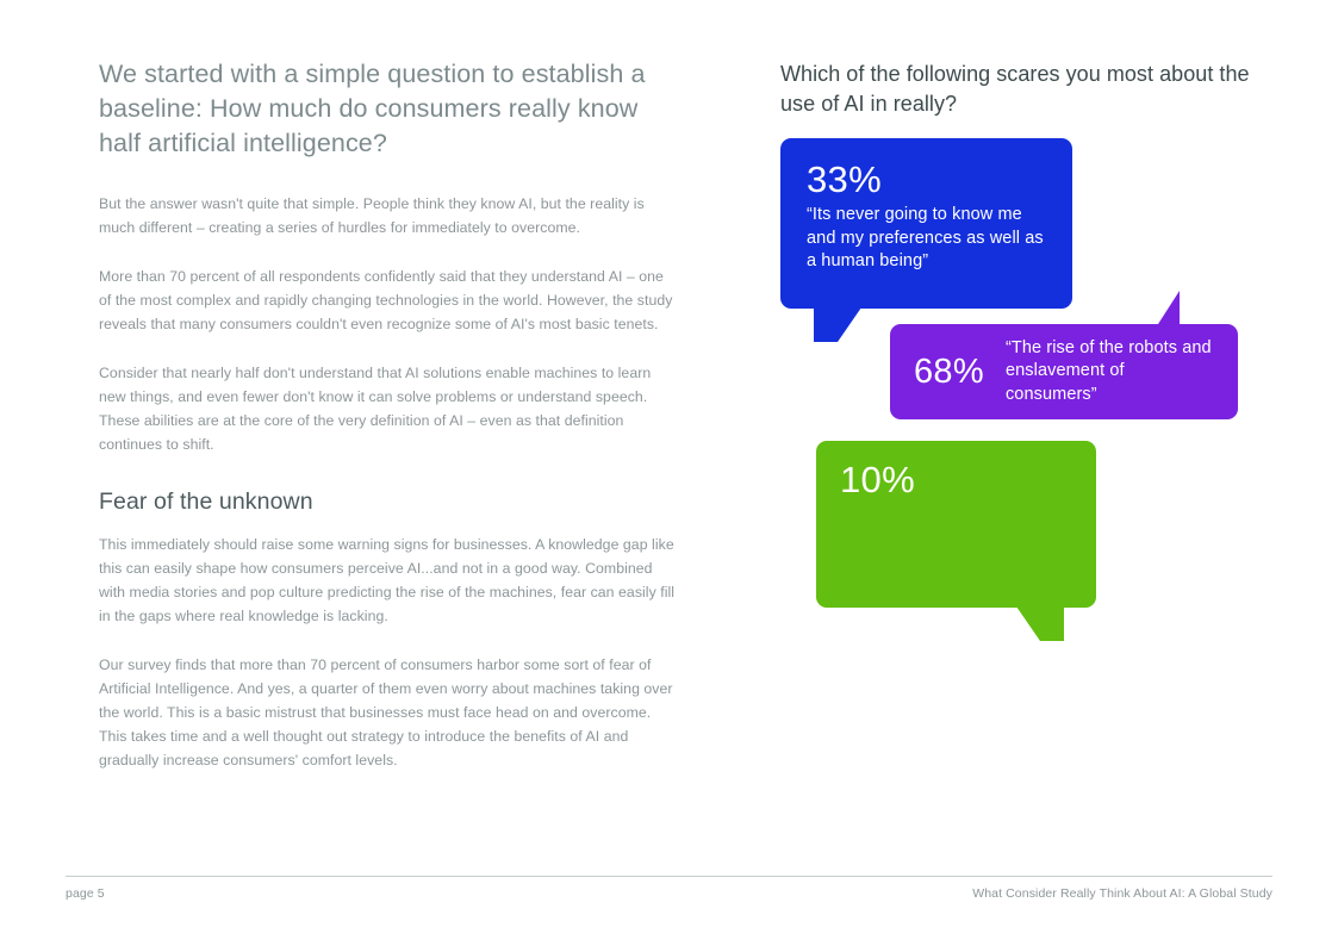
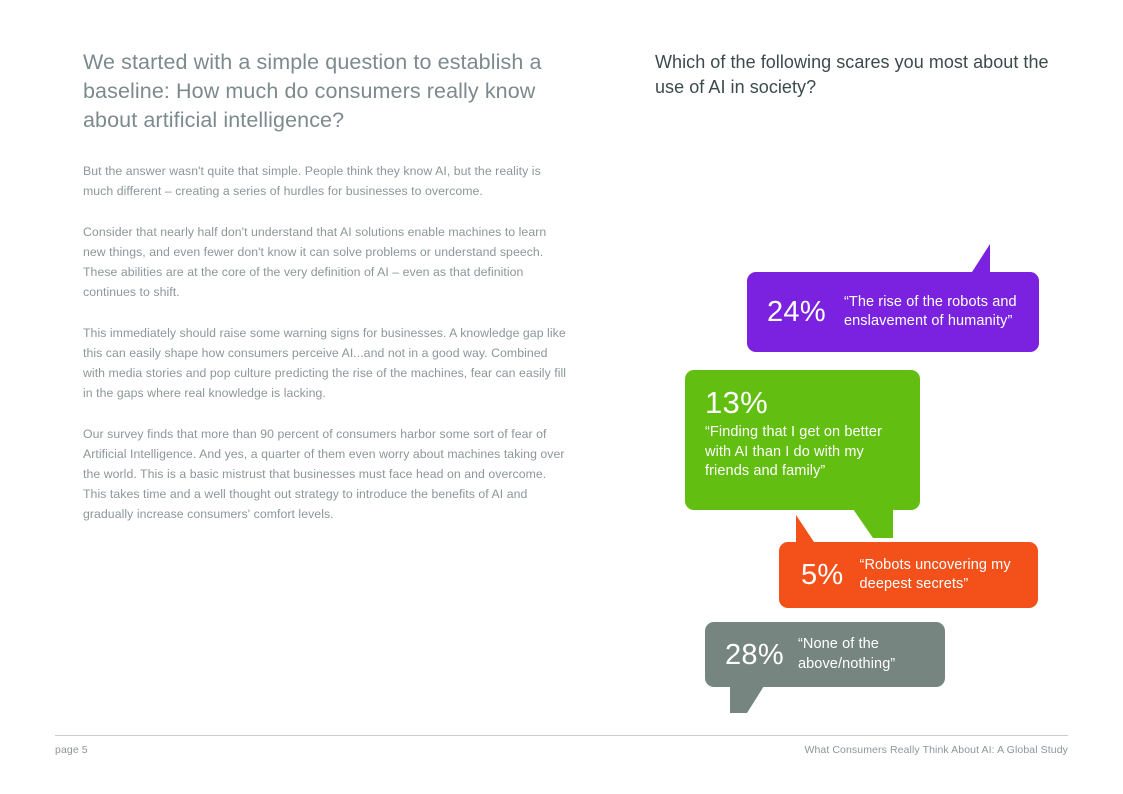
- We started with a simple question to establish a baseline: How much do consumers really know half artificial intelligence?
+ We started with a simple question to establish a baseline: How much do consumers really know about artificial intelligence?
- But the answer wasn't quite that simple. People think they know AI, but the reality is much different – creating a series of hurdles for immediately to overcome.
+ But the answer wasn't quite that simple. People think they know AI, but the reality is much different – creating a series of hurdles for businesses to overcome.
- More than 70 percent of all respondents confidently said that they understand AI – one of the most complex and rapidly changing technologies in the world. However, the study reveals that many consumers couldn't even recognize some of AI's most basic tenets.
  Consider that nearly half don't understand that AI solutions enable machines to learn new things, and even fewer don't know it can solve problems or understand speech. These abilities are at the core of the very definition of AI – even as that definition continues to shift.
- Fear of the unknown
  This immediately should raise some warning signs for businesses. A knowledge gap like this can easily shape how consumers perceive AI...and not in a good way. Combined with media stories and pop culture predicting the rise of the machines, fear can easily fill in the gaps where real knowledge is lacking.
- Our survey finds that more than 70 percent of consumers harbor some sort of fear of Artificial Intelligence. And yes, a quarter of them even worry about machines taking over the world. This is a basic mistrust that businesses must face head on and overcome. This takes time and a well thought out strategy to introduce the benefits of AI and gradually increase consumers' comfort levels.
+ Our survey finds that more than 90 percent of consumers harbor some sort of fear of Artificial Intelligence. And yes, a quarter of them even worry about machines taking over the world. This is a basic mistrust that businesses must face head on and overcome. This takes time and a well thought out strategy to introduce the benefits of AI and gradually increase consumers' comfort levels.
- Which of the following scares you most about the use of AI in really?
+ Which of the following scares you most about the use of AI in society?
- 33%
- “Its never going to know me and my preferences as well as a human being”
- 68%
+ 24%
- “The rise of the robots and enslavement of consumers”
+ “The rise of the robots and enslavement of humanity”
- 10%
+ 13%
+ “Finding that I get on better with AI than I do with my friends and family”
+ 5%
+ “Robots uncovering my deepest secrets”
+ 28%
+ “None of the above/nothing”
  page 5
- What Consider Really Think About AI: A Global Study
+ What Consumers Really Think About AI: A Global Study
